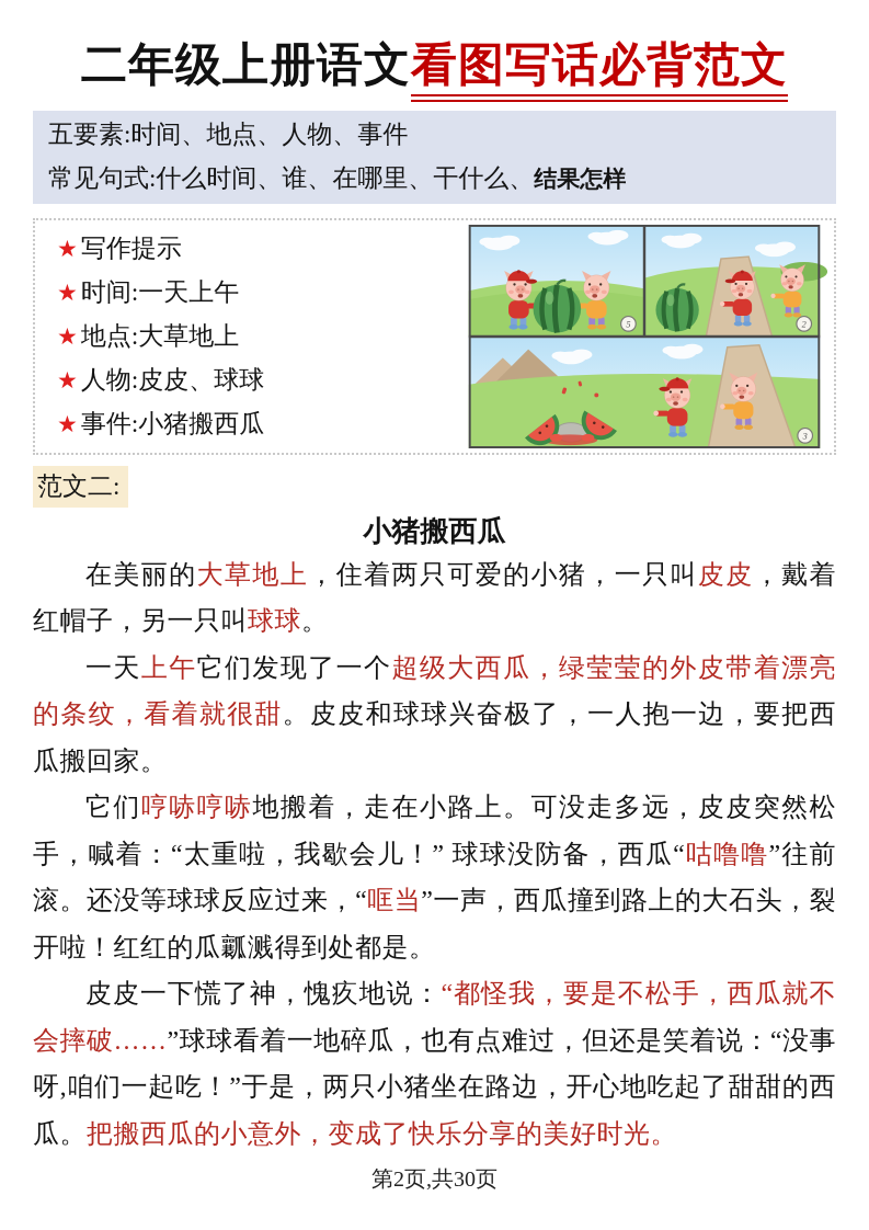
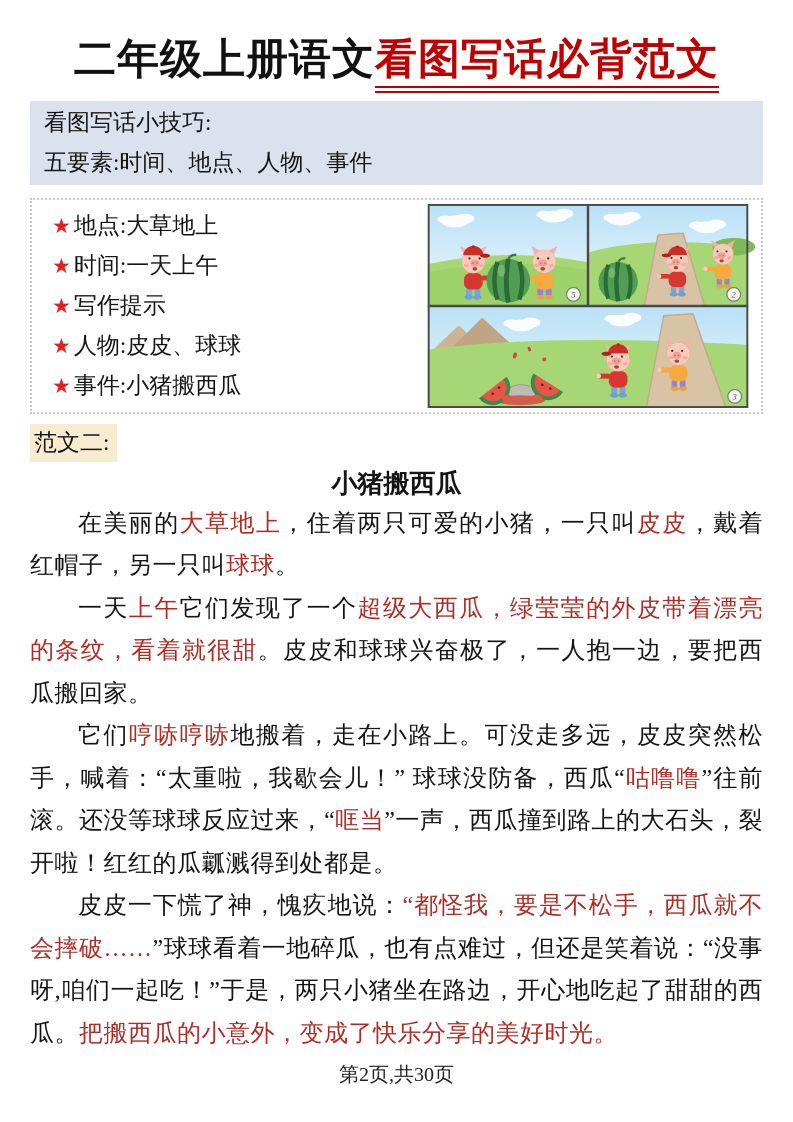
  二年级上册语文看图写话必背范文
+ 看图写话小技巧:
  五要素:时间、地点、人物、事件
- 常见句式:什么时间、谁、在哪里、干什么、结果怎样
- ★ 写作提示
+ ★ 地点:大草地上
  ★ 时间:一天上午
- ★ 地点:大草地上
+ ★ 写作提示
  ★ 人物:皮皮、球球
  ★ 事件:小猪搬西瓜
  5
  2
  3
  范文二:
  小猪搬西瓜
  在美丽的大草地上，住着两只可爱的小猪，一只叫皮皮，戴着红帽子，另一只叫球球。
  一天上午它们发现了一个超级大西瓜，绿莹莹的外皮带着漂亮的条纹，看着就很甜。皮皮和球球兴奋极了，一人抱一边，要把西瓜搬回家。
  它们哼哧哼哧地搬着，走在小路上。可没走多远，皮皮突然松手，喊着：“太重啦，我歇会儿！” 球球没防备，西瓜“咕噜噜”往前滚。还没等球球反应过来，“哐当”一声，西瓜撞到路上的大石头，裂开啦！红红的瓜瓤溅得到处都是。
  皮皮一下慌了神，愧疚地说：“都怪我，要是不松手，西瓜就不会摔破……”球球看着一地碎瓜，也有点难过，但还是笑着说：“没事呀,咱们一起吃！”于是，两只小猪坐在路边，开心地吃起了甜甜的西瓜。把搬西瓜的小意外，变成了快乐分享的美好时光。
  第2页,共30页
